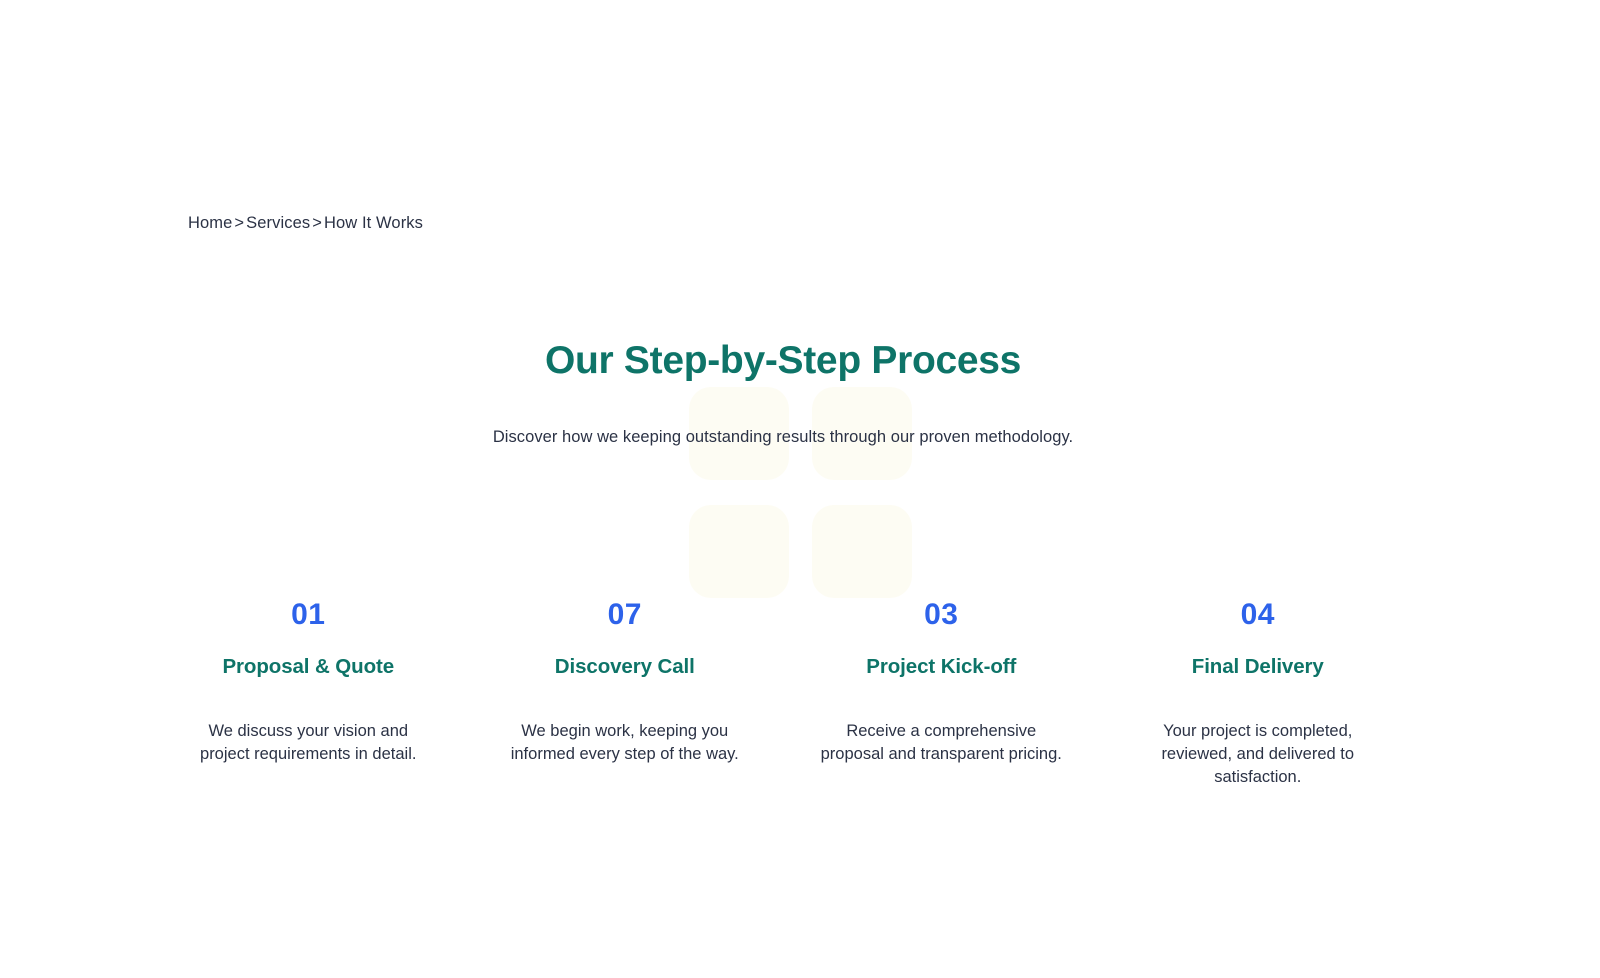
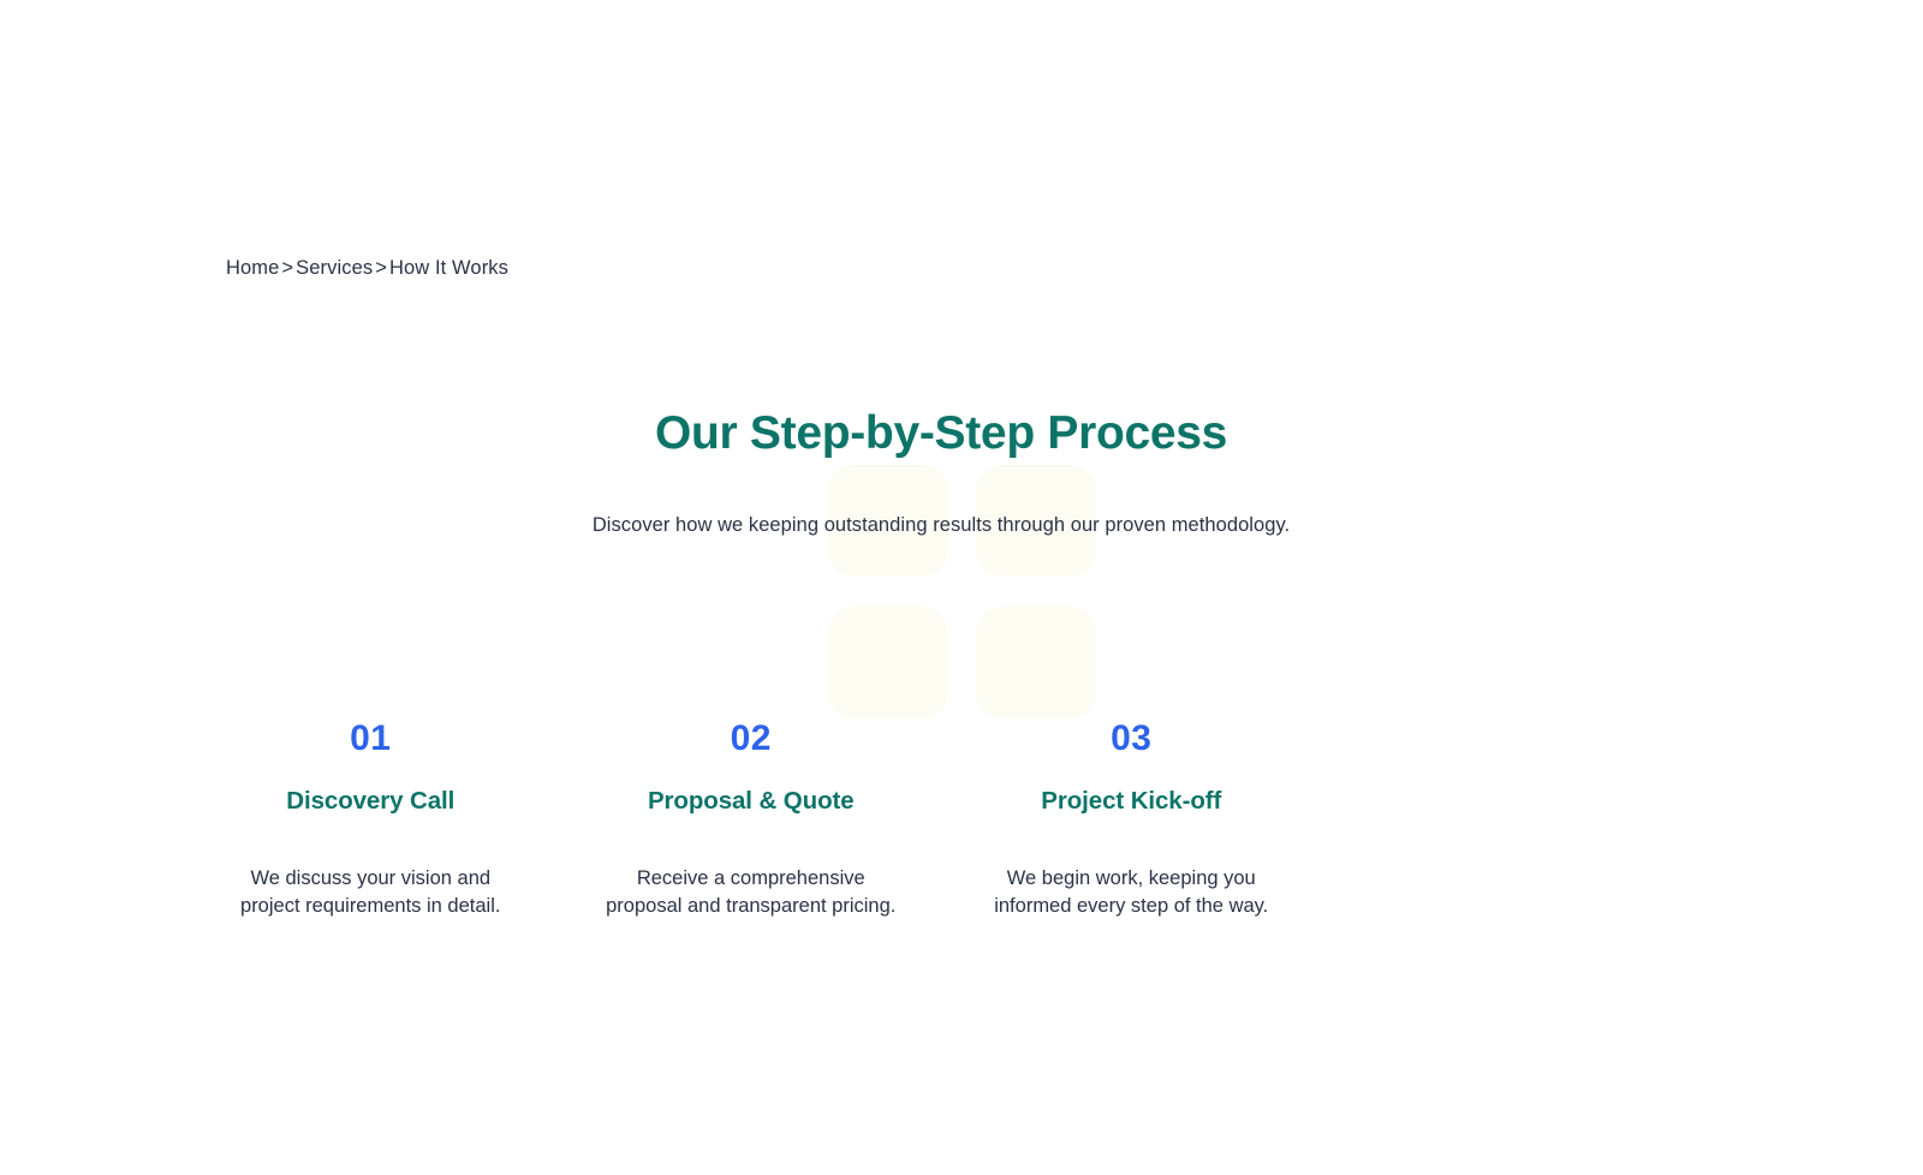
  Home>Services>How It Works
  Our Step-by-Step Process
  Discover how we keeping outstanding results through our proven methodology.
  01
- Proposal & Quote
+ Discovery Call
  We discuss your vision and project requirements in detail.
- 07
+ 02
- Discovery Call
+ Proposal & Quote
- We begin work, keeping you informed every step of the way.
+ Receive a comprehensive proposal and transparent pricing.
  03
  Project Kick-off
- Receive a comprehensive proposal and transparent pricing.
+ We begin work, keeping you informed every step of the way.
- 04
- Final Delivery
- Your project is completed, reviewed, and delivered to satisfaction.
